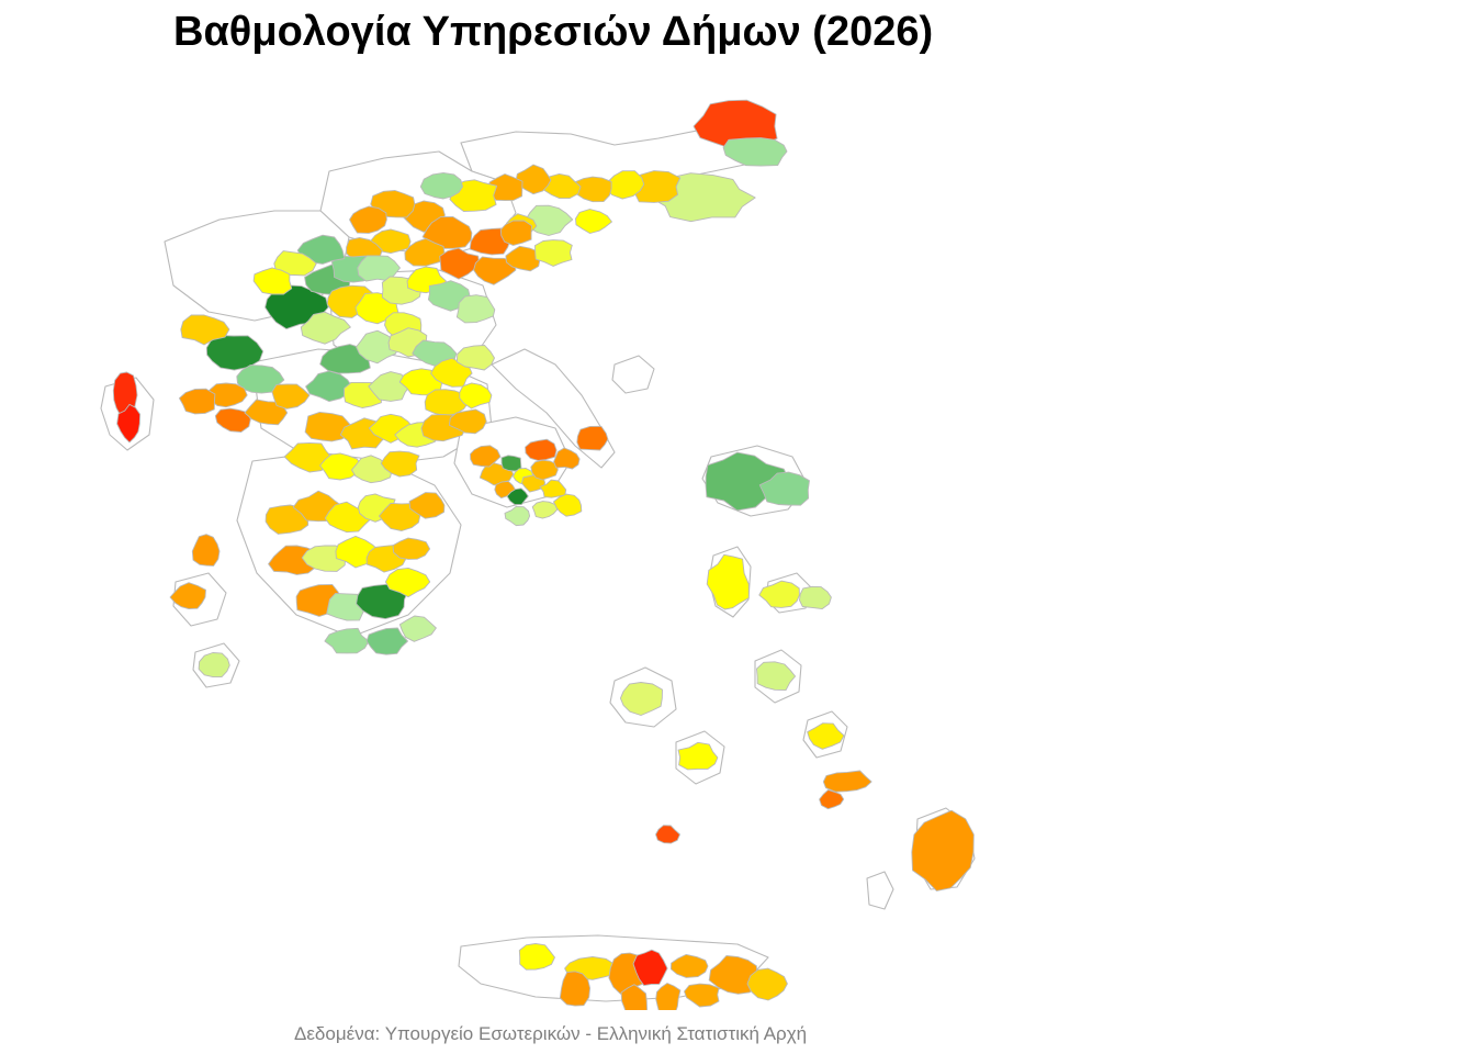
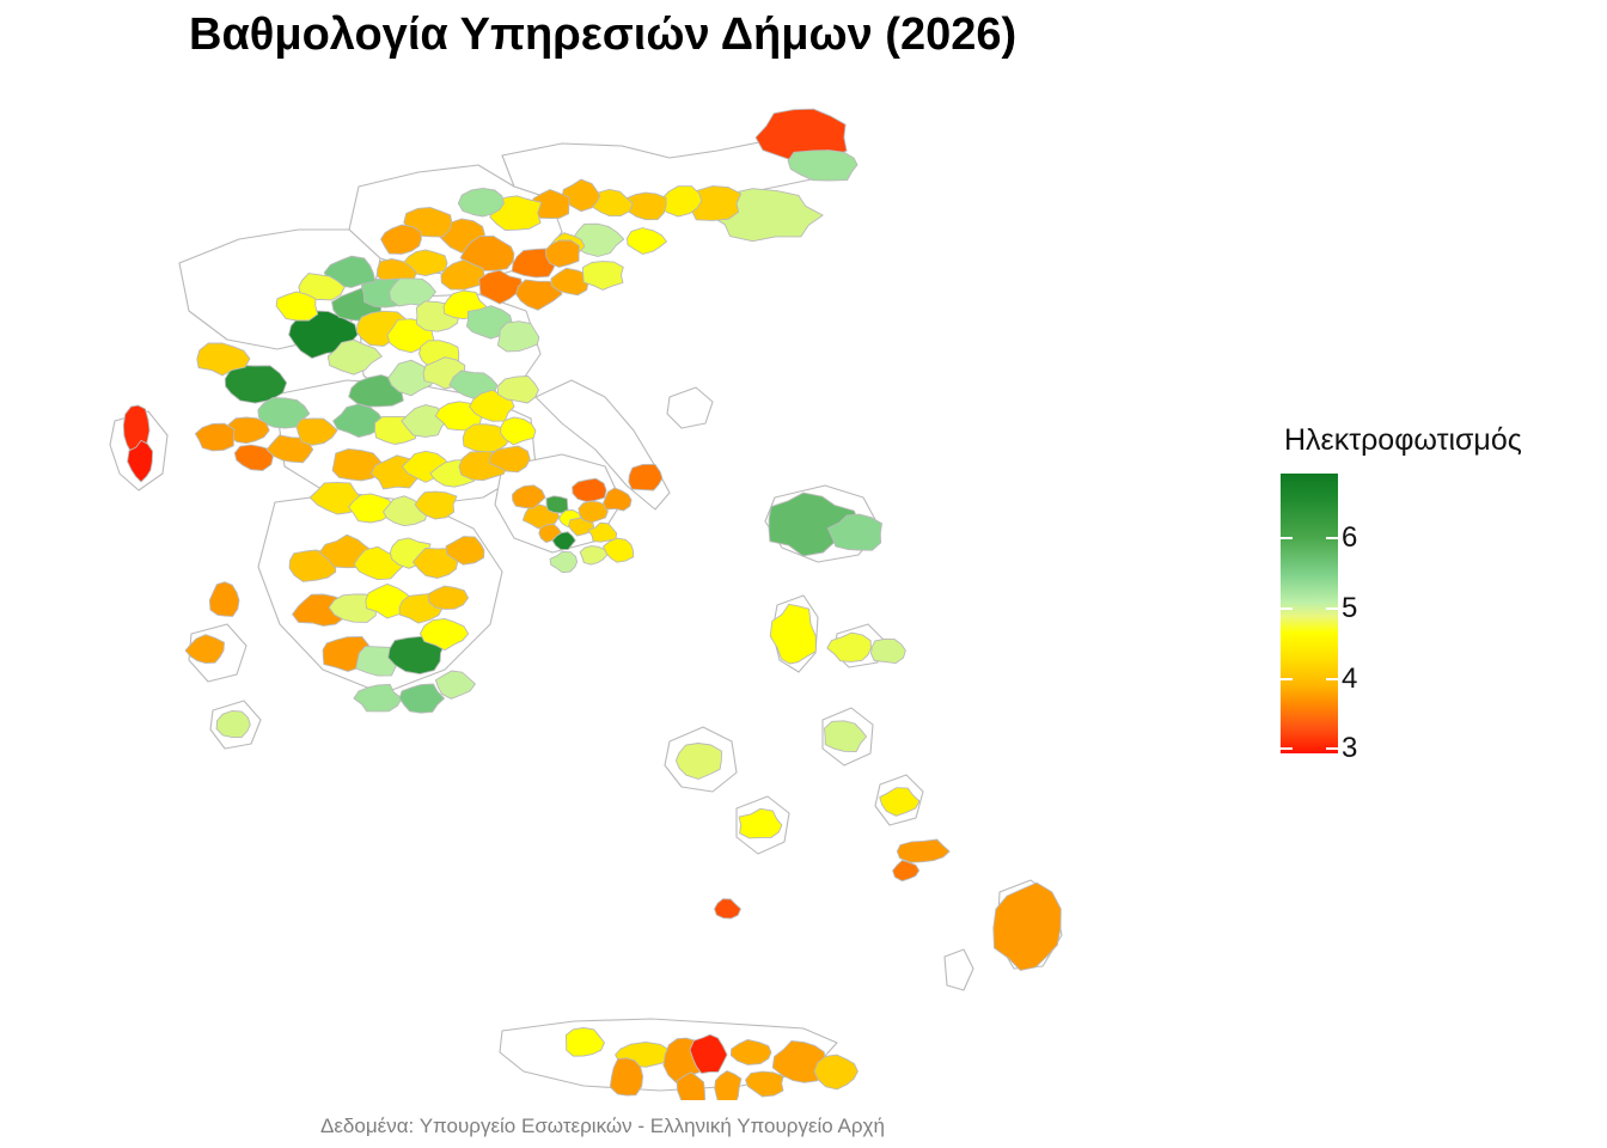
  Βαθμολογία Υπηρεσιών Δήμων (2026)
+ Ηλεκτροφωτισμός
+ 6
+ 5
+ 4
+ 3
- Δεδομένα: Υπουργείο Εσωτερικών - Ελληνική Στατιστική Αρχή
+ Δεδομένα: Υπουργείο Εσωτερικών - Ελληνική Υπουργείο Αρχή
